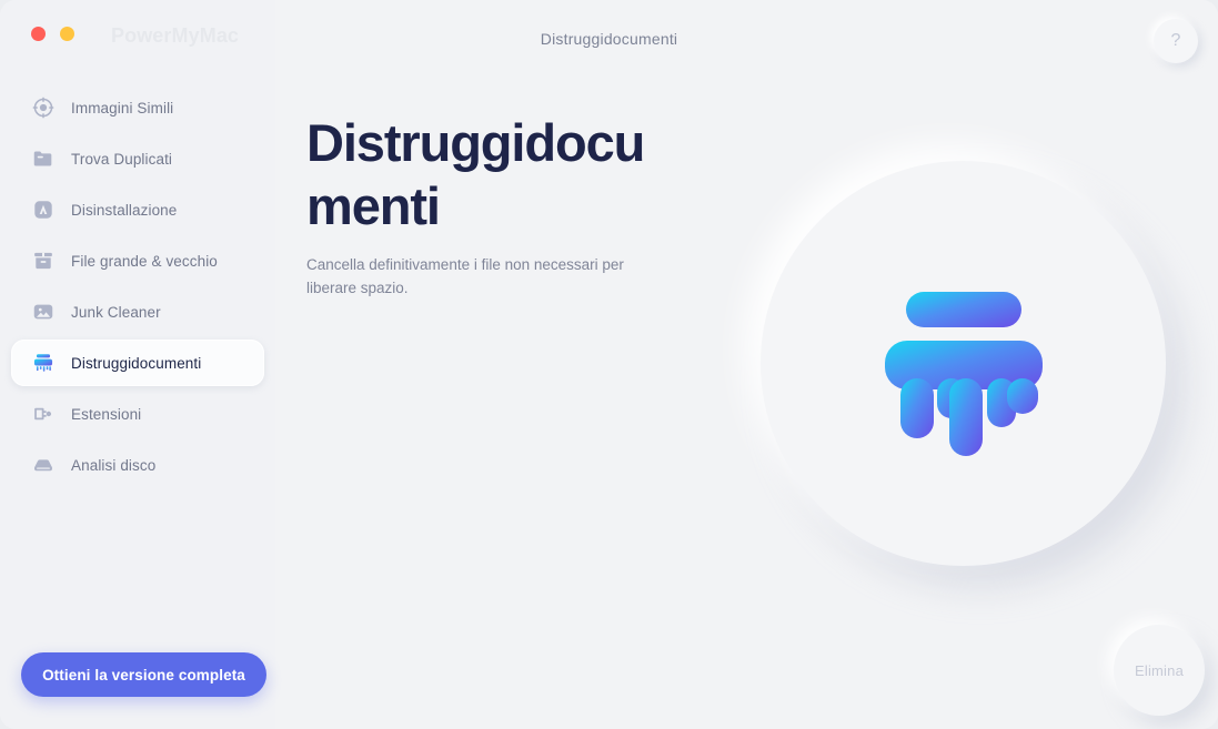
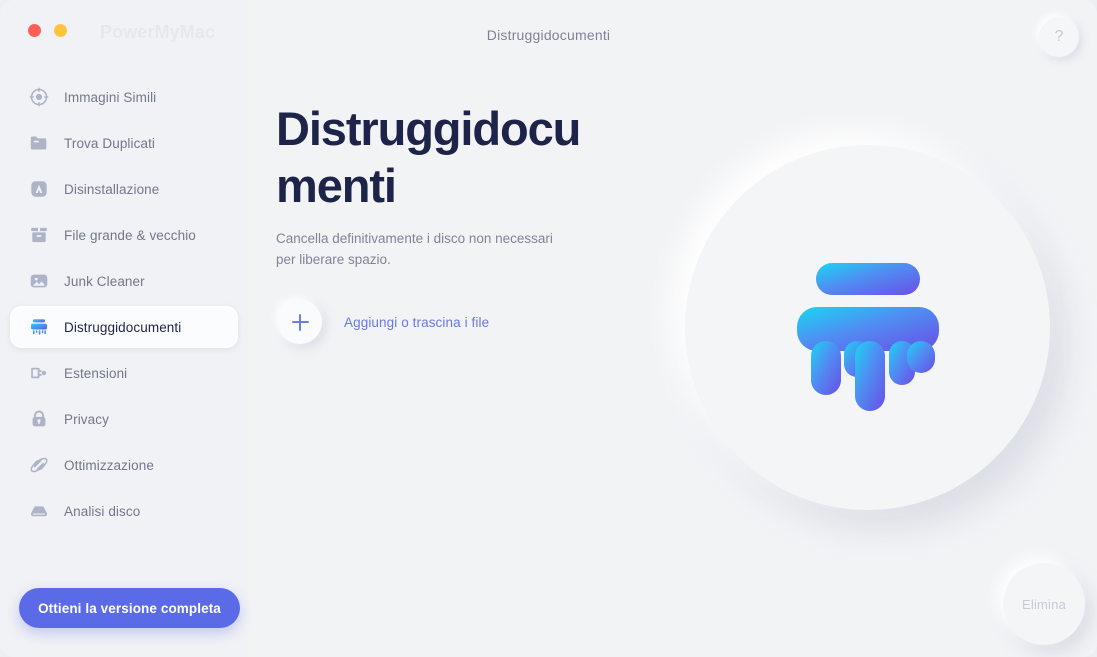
  Immagini Simili
  Trova Duplicati
  Disinstallazione
  File grande & vecchio
  Junk Cleaner
  Distruggidocumenti
  Estensioni
+ Privacy
+ Ottimizzazione
  Analisi disco
  Ottieni la versione completa
  Distruggidocumenti
  ?
  Distruggidocumenti
- Cancella definitivamente i file non necessari per liberare spazio.
+ Cancella definitivamente i disco non necessari per liberare spazio.
+ Aggiungi o trascina i file
  Elimina
